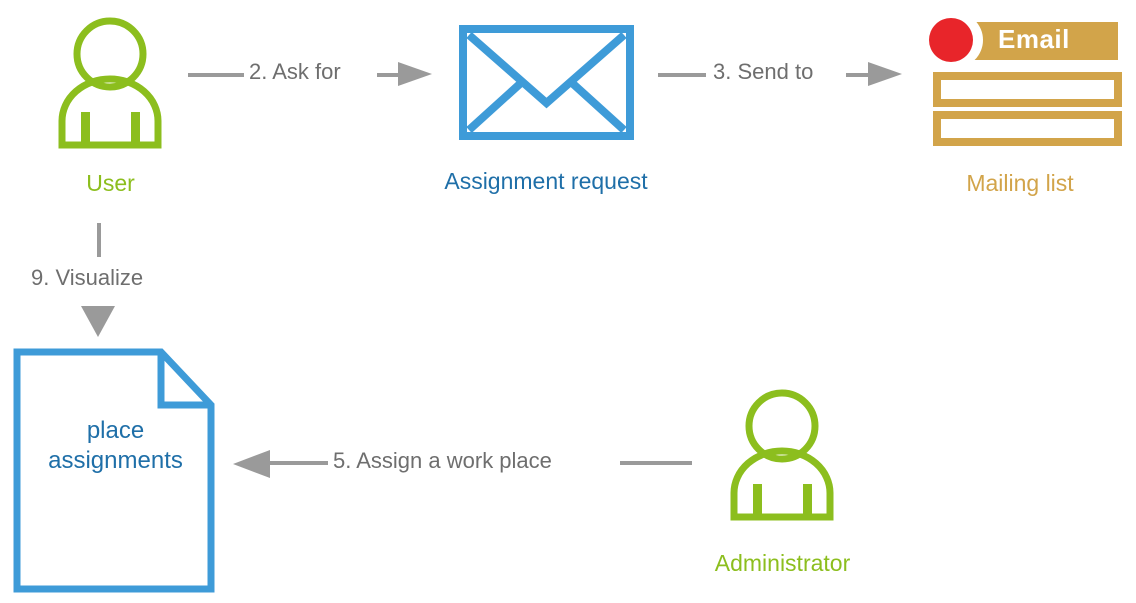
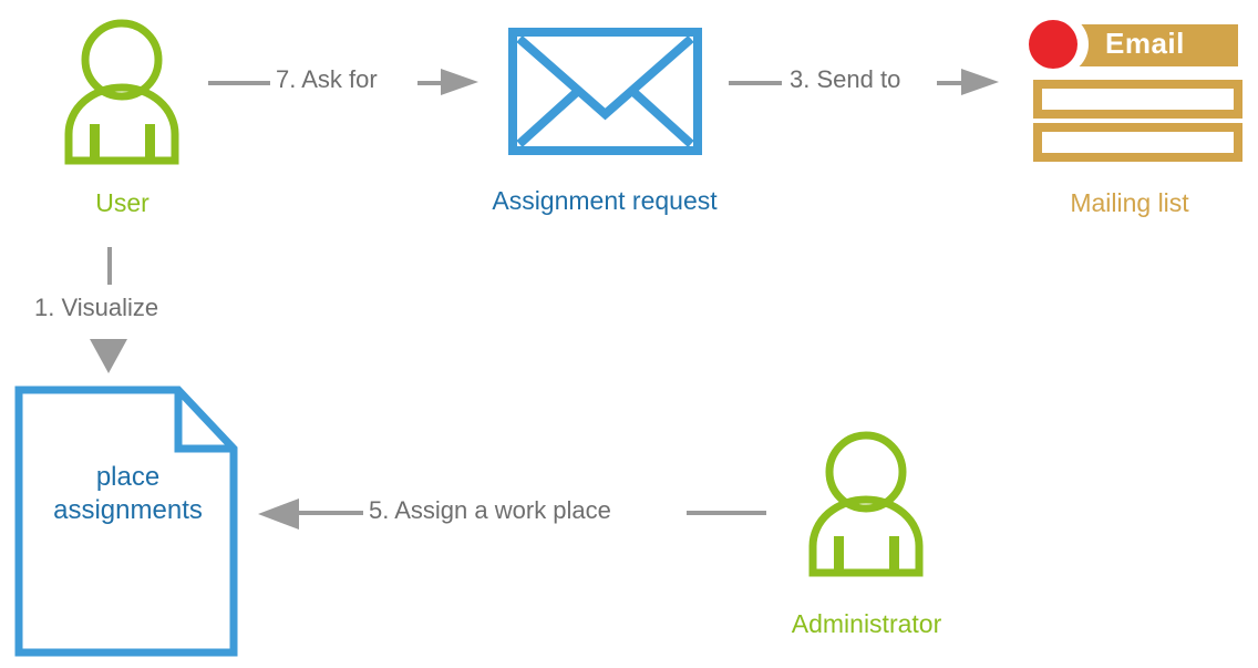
  User
  Assignment request
  Email
  Mailing list
  place
  assignments
  Administrator
- 2. Ask for
+ 7. Ask for
  3. Send to
- 9. Visualize
+ 1. Visualize
  5. Assign a work place
